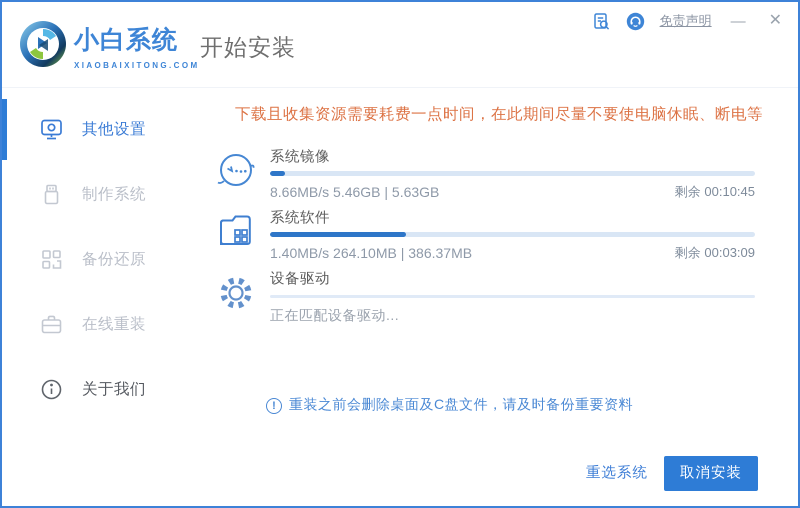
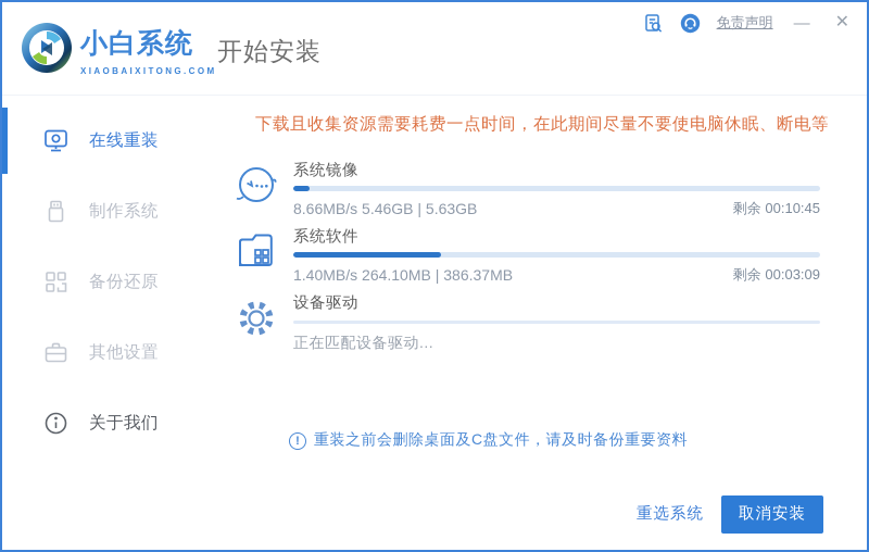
  小白系统
  XIAOBAIXITONG.COM
  开始安装
  免责声明
  —
  ✕
- 其他设置
+ 在线重装
  制作系统
  备份还原
- 在线重装
+ 其他设置
  关于我们
  下载且收集资源需要耗费一点时间，在此期间尽量不要使电脑休眠、断电等
  系统镜像
  8.66MB/s 5.46GB | 5.63GB
  剩余 00:10:45
  系统软件
  1.40MB/s 264.10MB | 386.37MB
  剩余 00:03:09
  设备驱动
  正在匹配设备驱动...
  !
  重装之前会删除桌面及C盘文件，请及时备份重要资料
  重选系统
  取消安装
